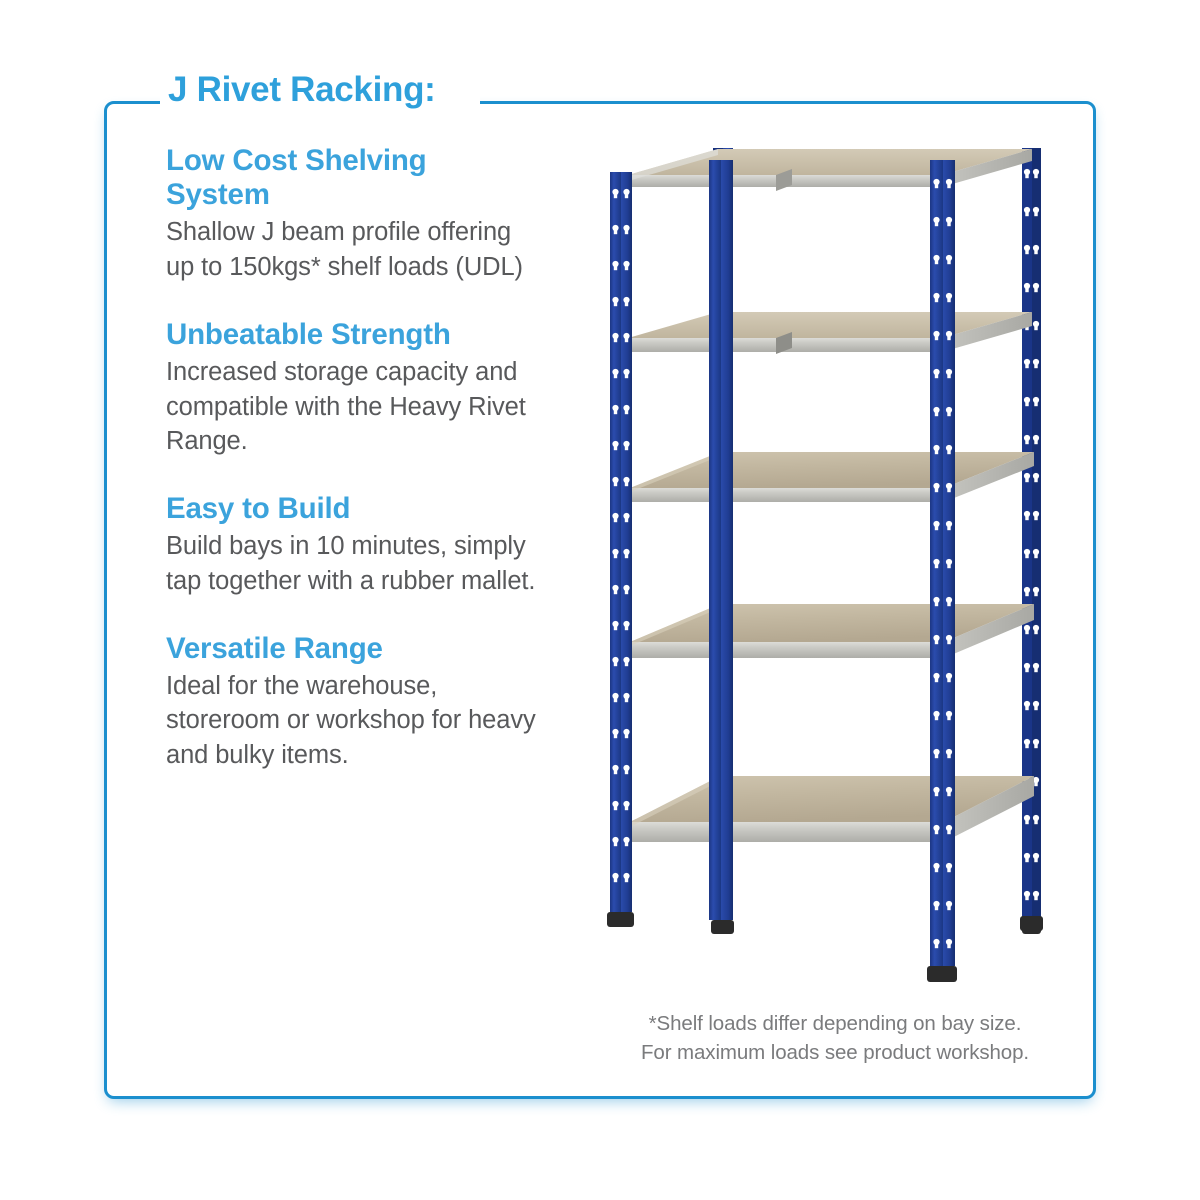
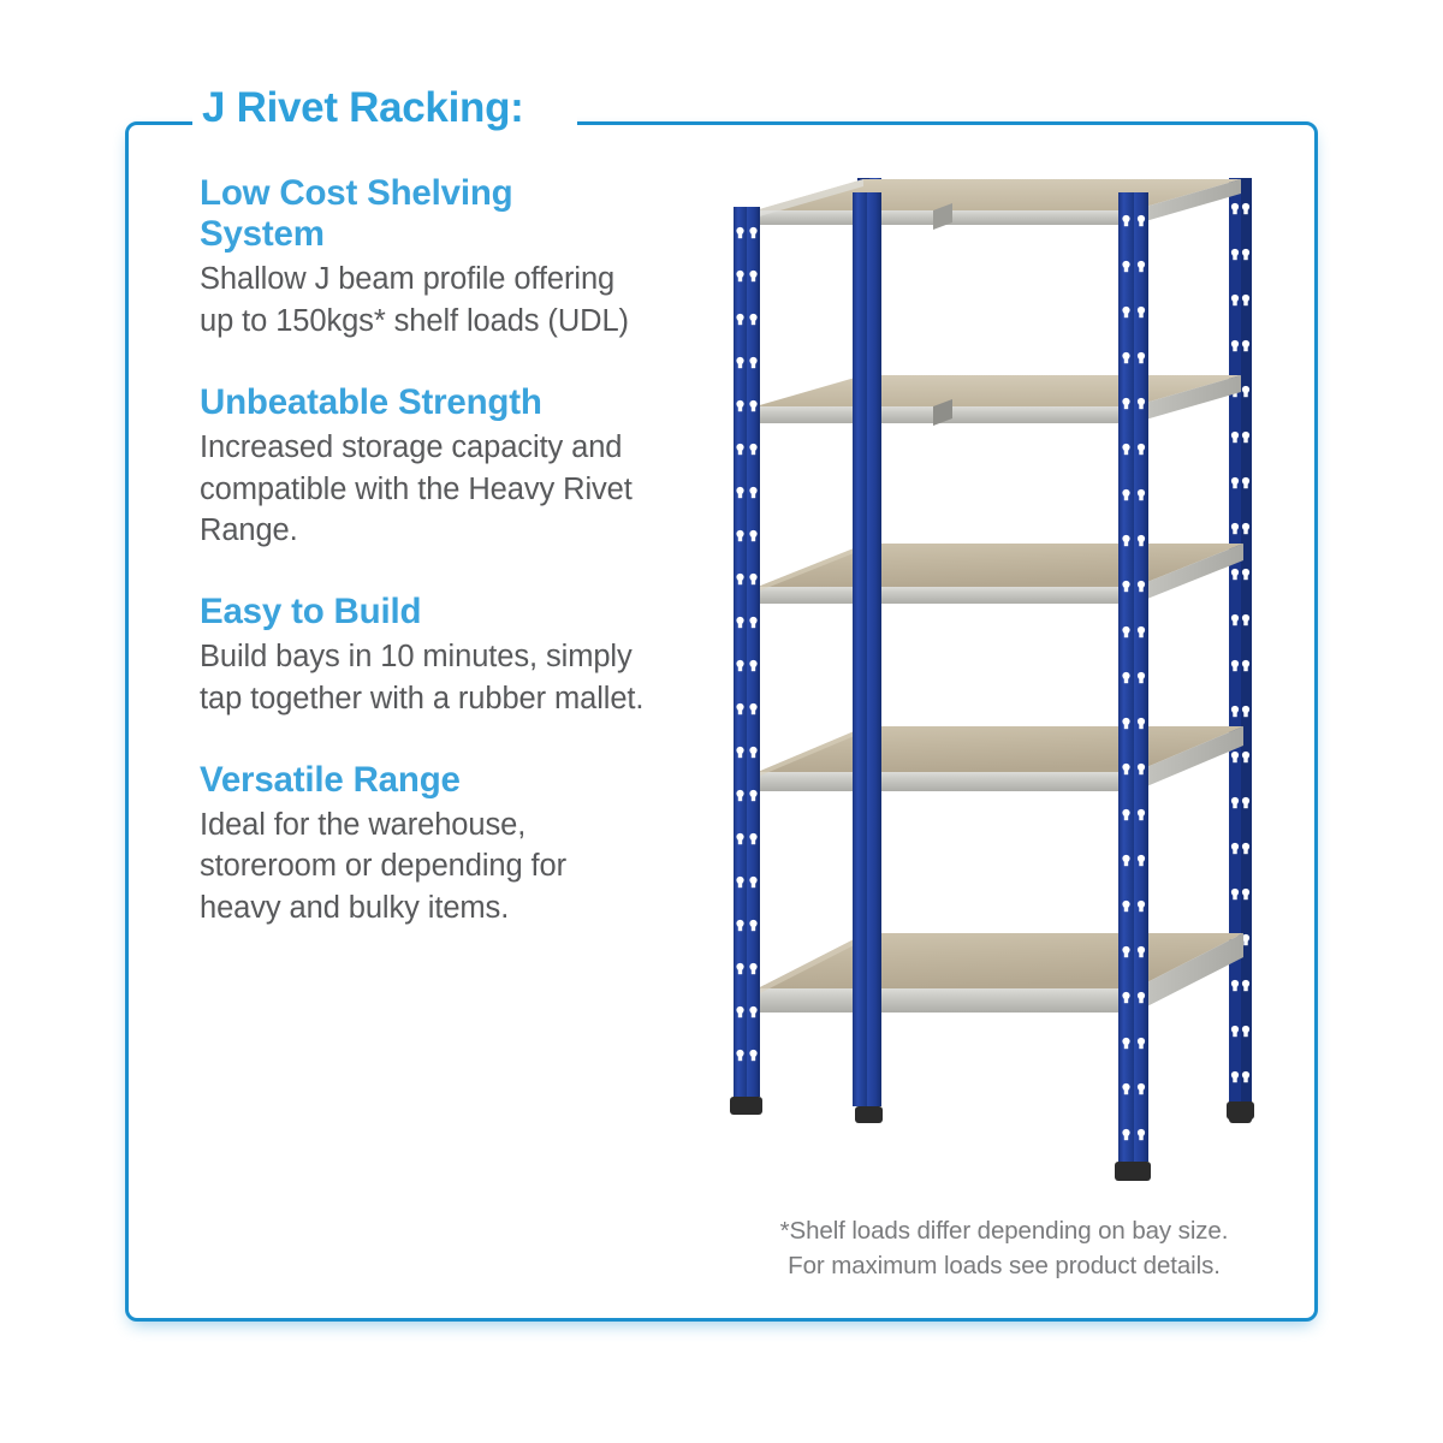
  J Rivet Racking:
  Low Cost Shelving System
  Shallow J beam profile offering up to 150kgs* shelf loads (UDL)
  Unbeatable Strength
  Increased storage capacity and compatible with the Heavy Rivet Range.
  Easy to Build
  Build bays in 10 minutes, simply tap together with a rubber mallet.
  Versatile Range
- Ideal for the warehouse, storeroom or workshop for heavy and bulky items.
+ Ideal for the warehouse, storeroom or depending for heavy and bulky items.
  *Shelf loads differ depending on bay size.
- For maximum loads see product workshop.
+ For maximum loads see product details.
